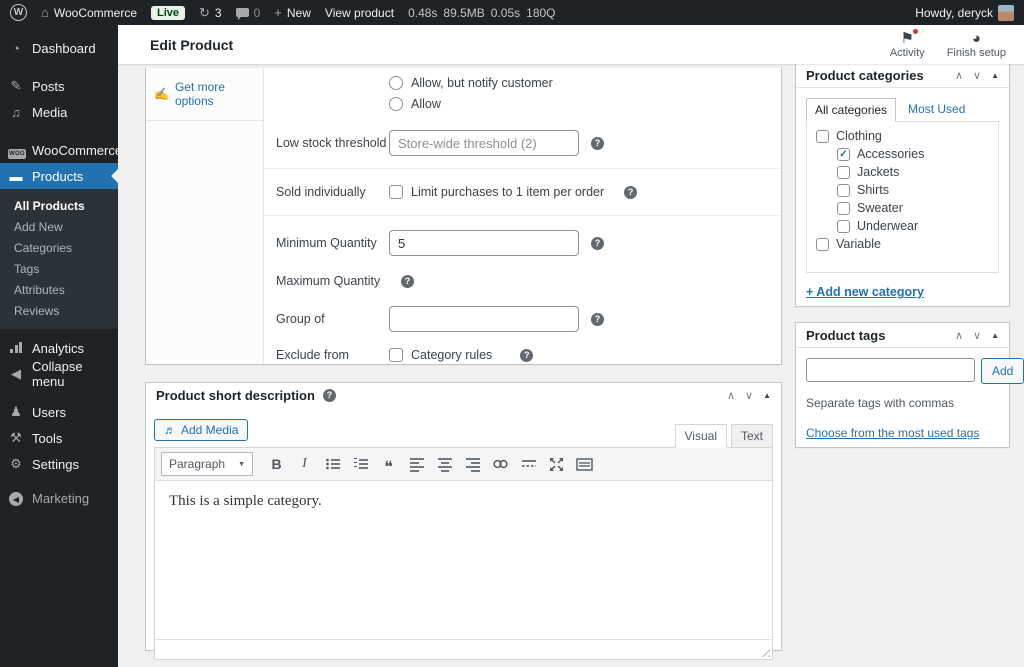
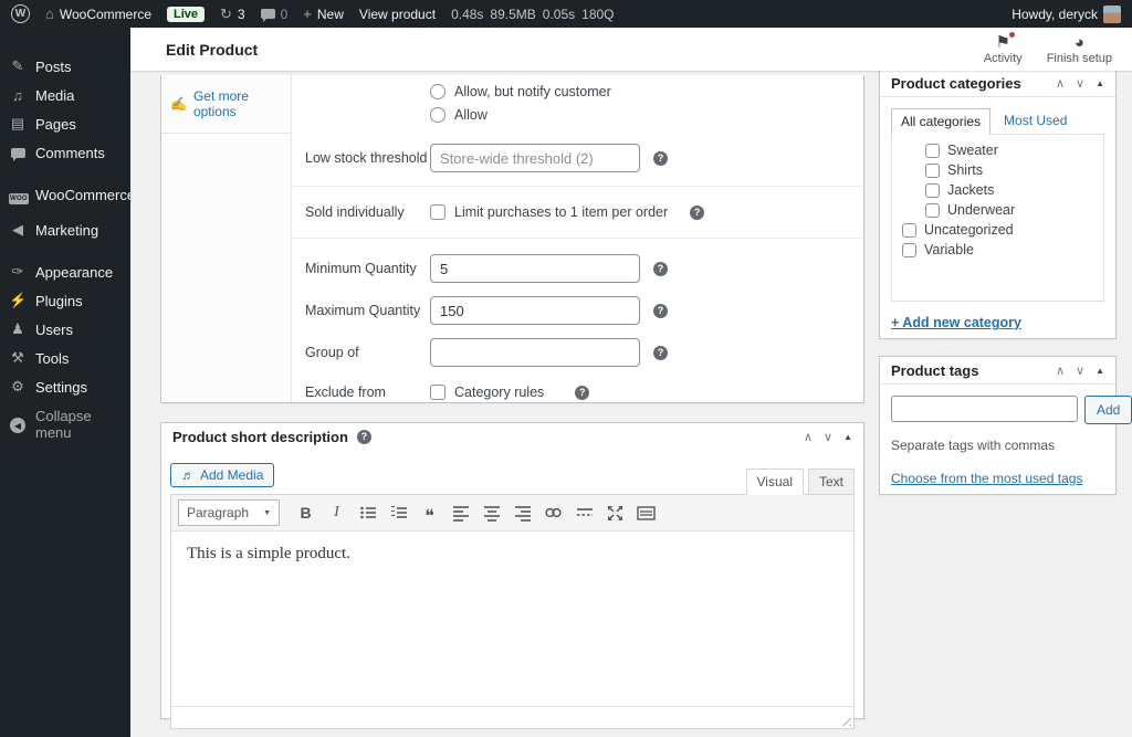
  W
  ⌂
  WooCommerce
  Live
  ↻
  3
  0
  +
  New
  View product
  0.48s
  89.5MB
  0.05s
  180Q
  Howdy, deryck
- ◔
- Dashboard
  ✎
  Posts
  ♫
  Media
+ ▤
+ Pages
+ Comments
  WooCommerce
- ▬
- Products
- All Products
- Add New
- Categories
- Tags
- Attributes
- Reviews
- Analytics
  ◀
- Collapse menu
+ Marketing
+ ✑
+ Appearance
+ ⚡
+ Plugins
  ♟
  Users
  ⚒
  Tools
  ⚙
  Settings
  ◀
- Marketing
+ Collapse menu
  Edit Product
  ⚑
  Activity
  ◕
  Finish setup
  ✍
  Get more options
  Allow, but notify customer
  Allow
  Low stock threshold
  Store-wide threshold (2)
  ?
  Sold individually
  Limit purchases to 1 item per order
  ?
  Minimum Quantity
  5
  ?
  Maximum Quantity
+ 150
  ?
  Group of
  ?
  Exclude from
  Category rules
  ?
  Product short description
  ?
  ∧
  ∨
  ▲
  ♬
  Add Media
  Visual
  Text
  Paragraph
  B
  I
  ❝
- This is a simple category.
+ This is a simple product.
  Product categories
  ∧
  ∨
  ▲
  All categories
  Most Used
- Clothing
- ✓
- Accessories
- Jackets
+ Sweater
  Shirts
- Sweater
+ Jackets
  Underwear
+ Uncategorized
  Variable
  + Add new category
  Product tags
  ∧
  ∨
  ▲
  Add
  Separate tags with commas
  Choose from the most used tags
